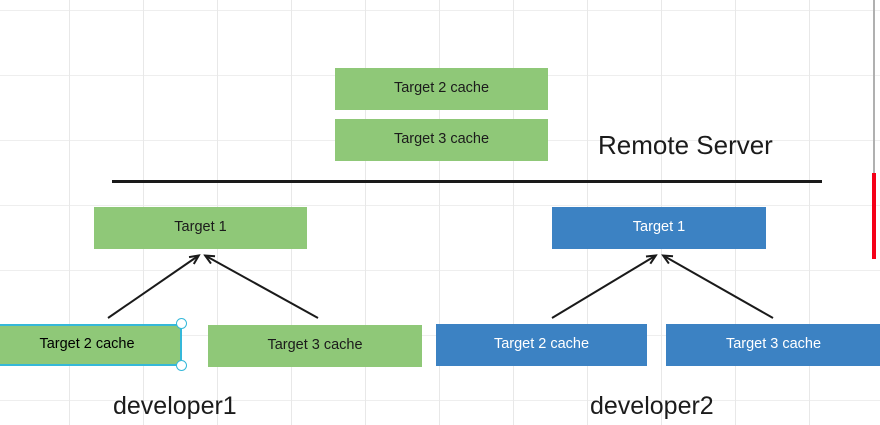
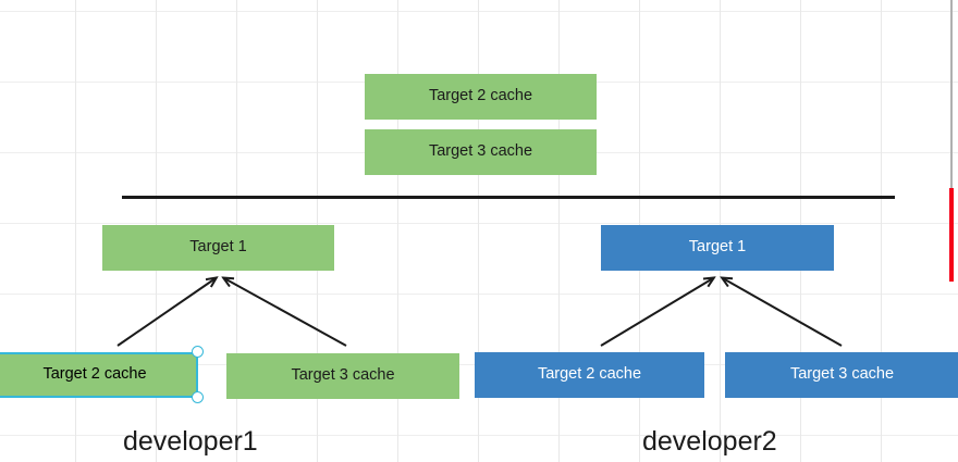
  Target 2 cache
  Target 3 cache
- Remote Server
  Target 1
  Target 2 cache
  Target 3 cache
  developer1
  Target 1
  Target 2 cache
  Target 3 cache
  developer2
